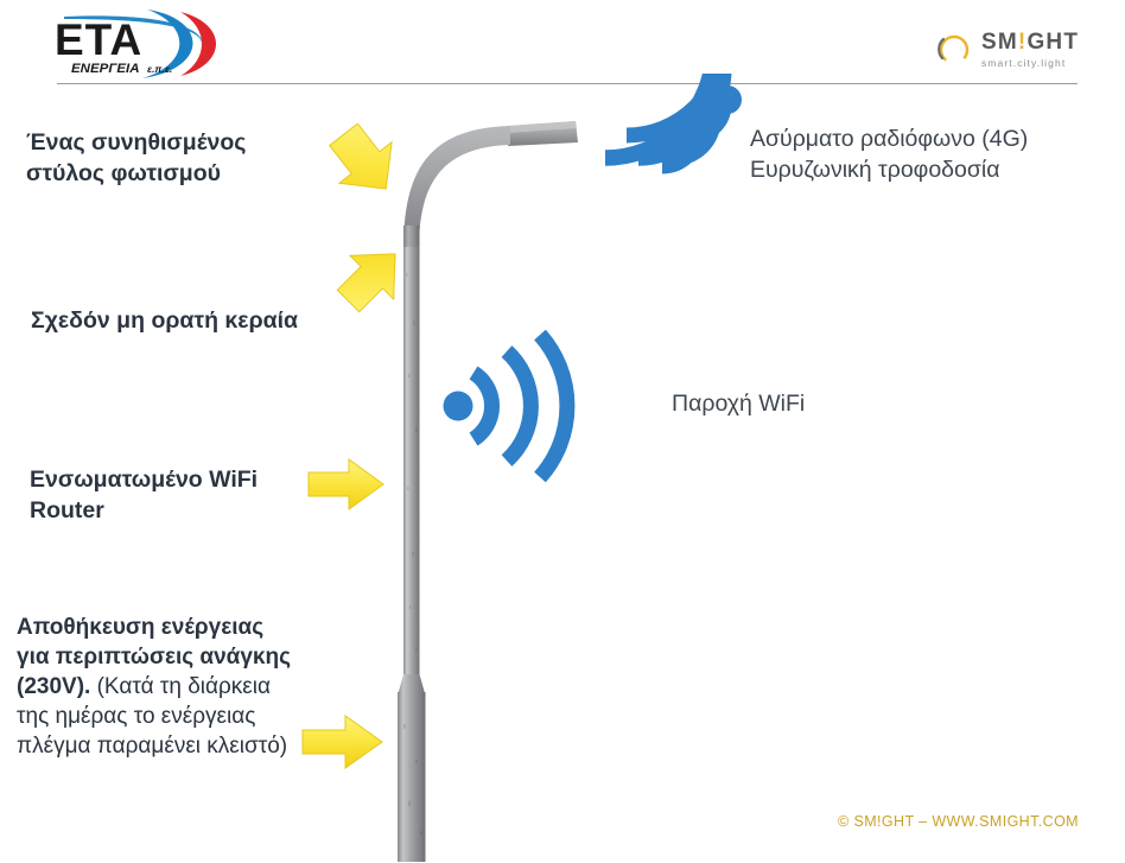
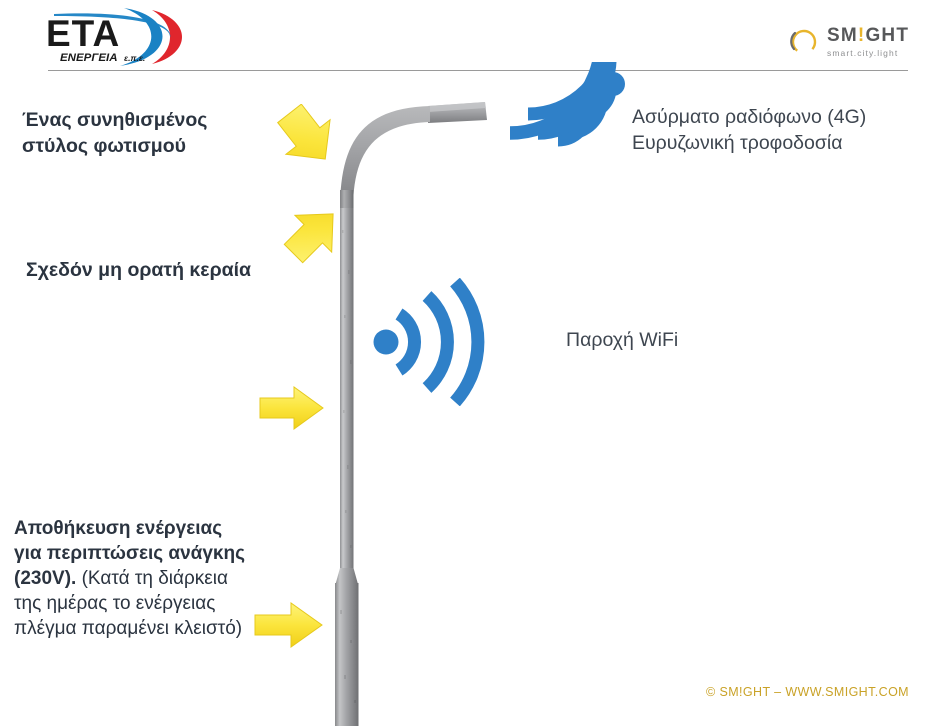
  ETA
  ΕΝΕΡΓΕΙΑ
  ε.π.ε.
  SM!GHT
  smart.city.light
  Ένας συνηθισμένος στύλος φωτισμού
  Σχεδόν μη ορατή κεραία
- Ενσωματωμένο WiFi Router
  Αποθήκευση ενέργειας για περιπτώσεις ανάγκης (230V). (Κατά τη διάρκεια της ημέρας το ενέργειας πλέγμα παραμένει κλειστό)
  Ασύρματο ραδιόφωνο (4G) Ευρυζωνική τροφοδοσία
  Παροχή WiFi
  © SM!GHT – WWW.SMIGHT.COM
